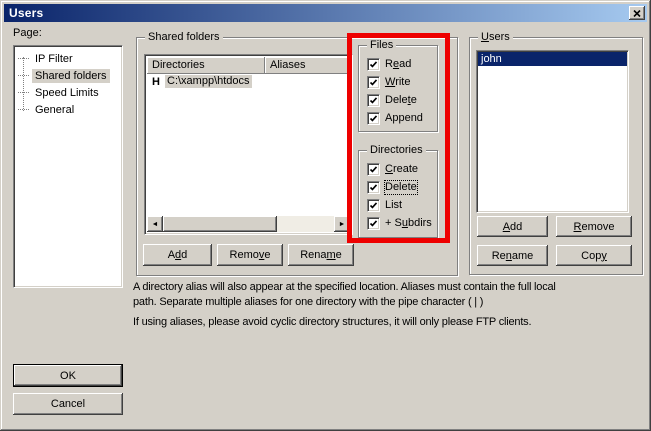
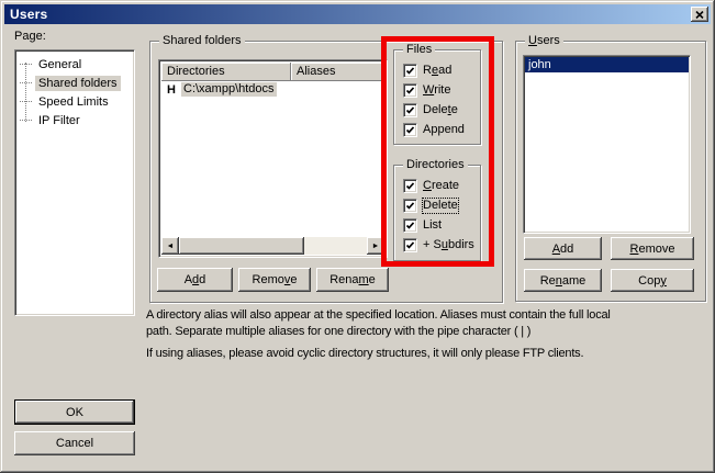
  Users
  Page:
- IP Filter
+ General
  Shared folders
  Speed Limits
- General
+ IP Filter
  Shared folders
  Directories
  Aliases
  H
  C:\xampp\htdocs
  Add
  Remove
  Rename
  Files
  Read
  Write
  Delete
  Append
  Directories
  Create
  Delete
  List
  + Subdirs
  Users
  john
  Add
  Remove
  Rename
  Copy
  A directory alias will also appear at the specified location. Aliases must contain the full local
  path. Separate multiple aliases for one directory with the pipe character ( | )
  If using aliases, please avoid cyclic directory structures, it will only please FTP clients.
  OK
  Cancel
